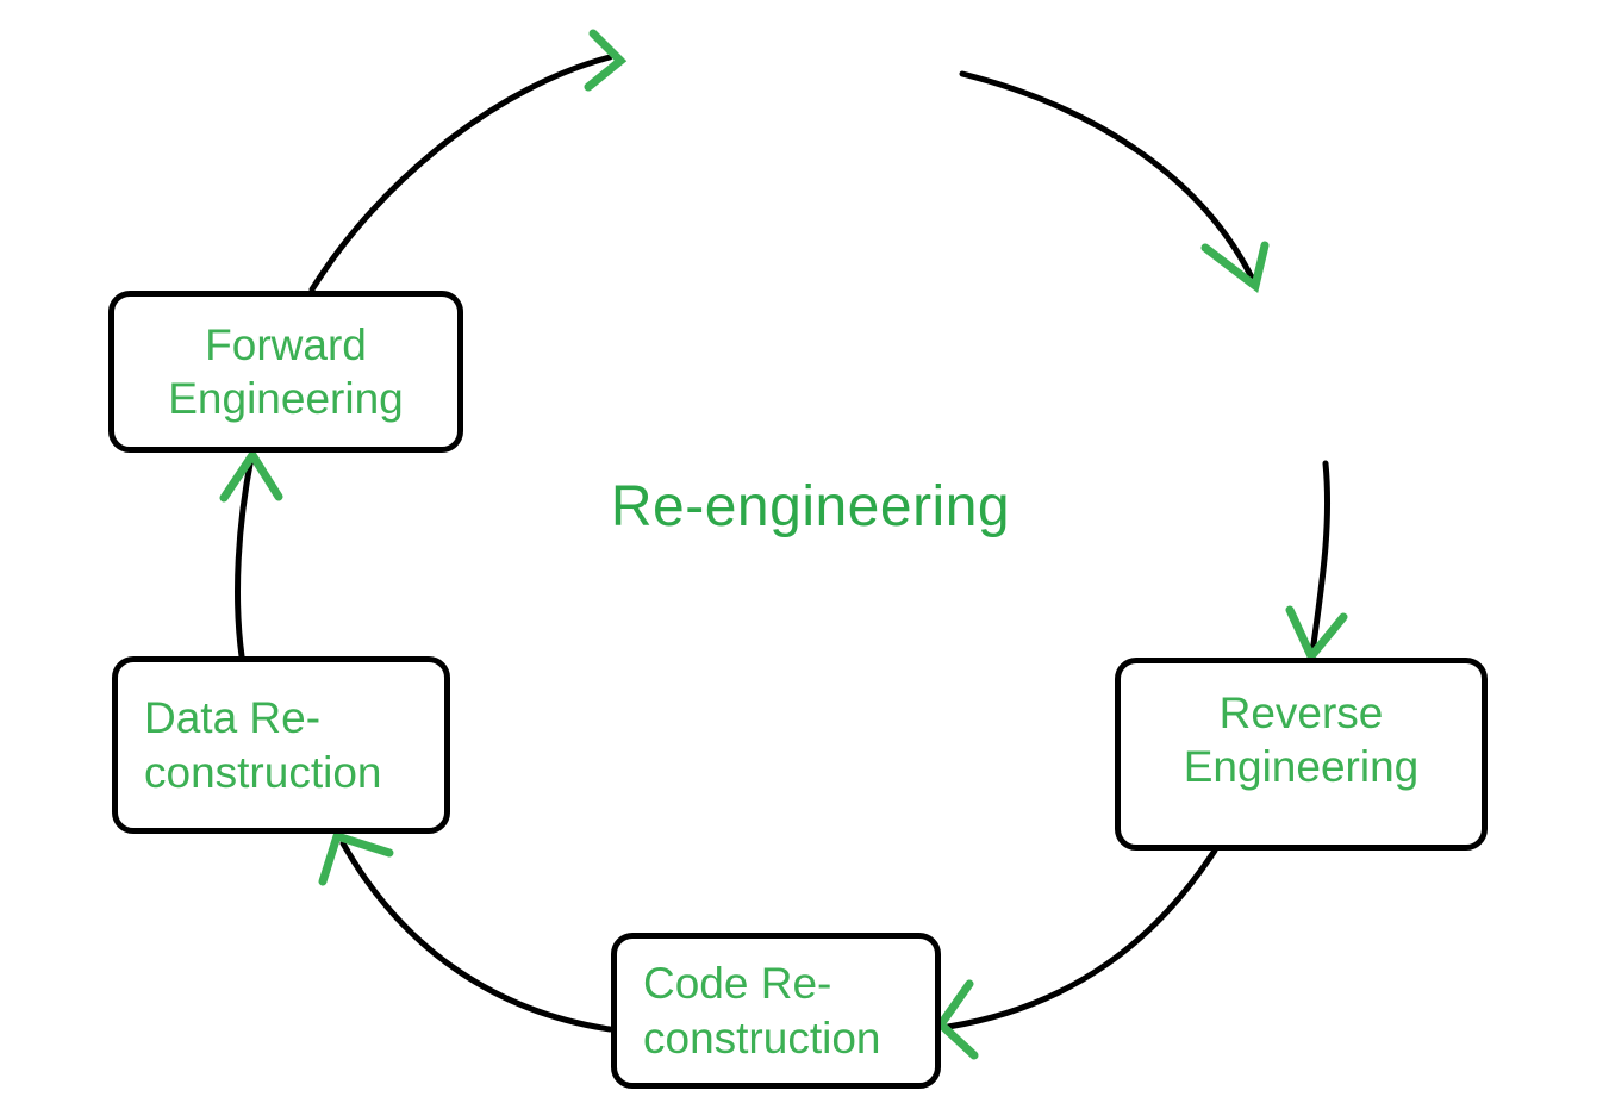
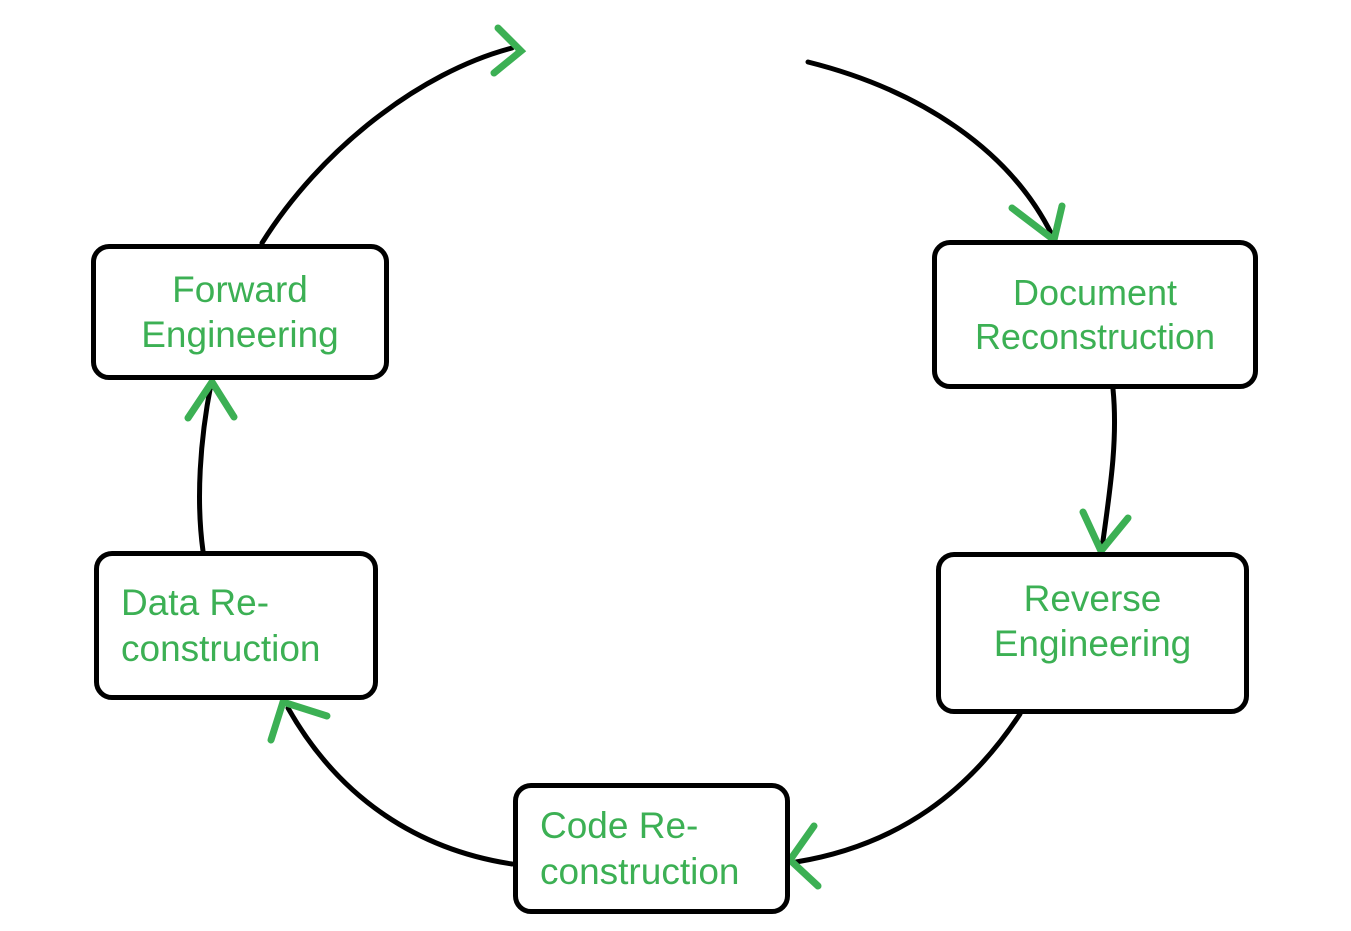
+ Document
+ Reconstruction
  Reverse
  Engineering
  Code Re-
  construction
  Data Re-
  construction
  Forward
  Engineering
- Re-engineering
